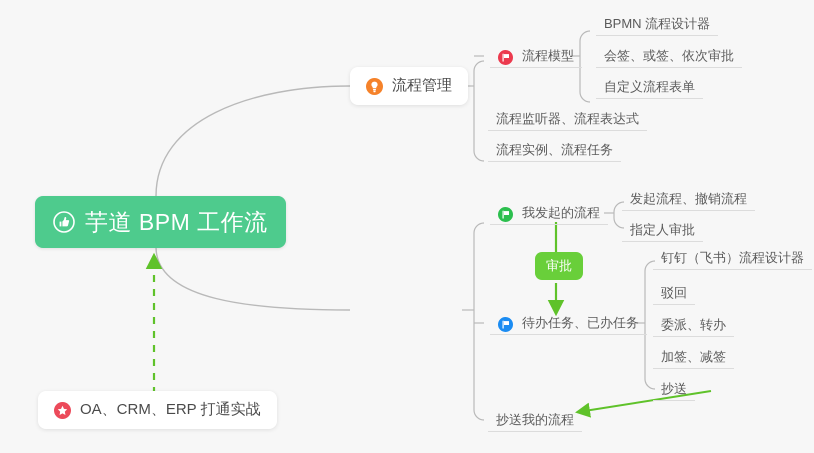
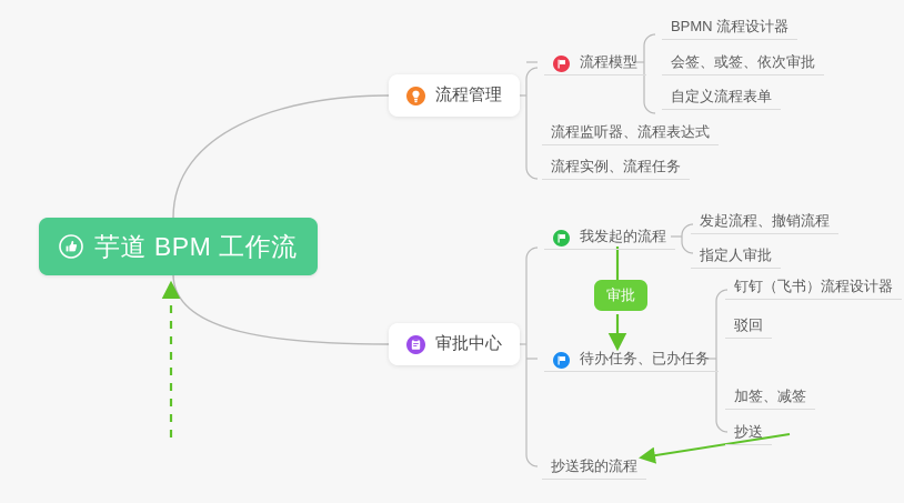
  芋道 BPM 工作流
  流程管理
  流程模型
  BPMN 流程设计器
  会签、或签、依次审批
  自定义流程表单
  流程监听器、流程表达式
  流程实例、流程任务
+ 审批中心
  我发起的流程
  发起流程、撤销流程
  指定人审批
  审批
  待办任务、已办任务
  钉钉（飞书）流程设计器
  驳回
- 委派、转办
  加签、减签
  抄送
  抄送我的流程
- OA、CRM、ERP 打通实战
